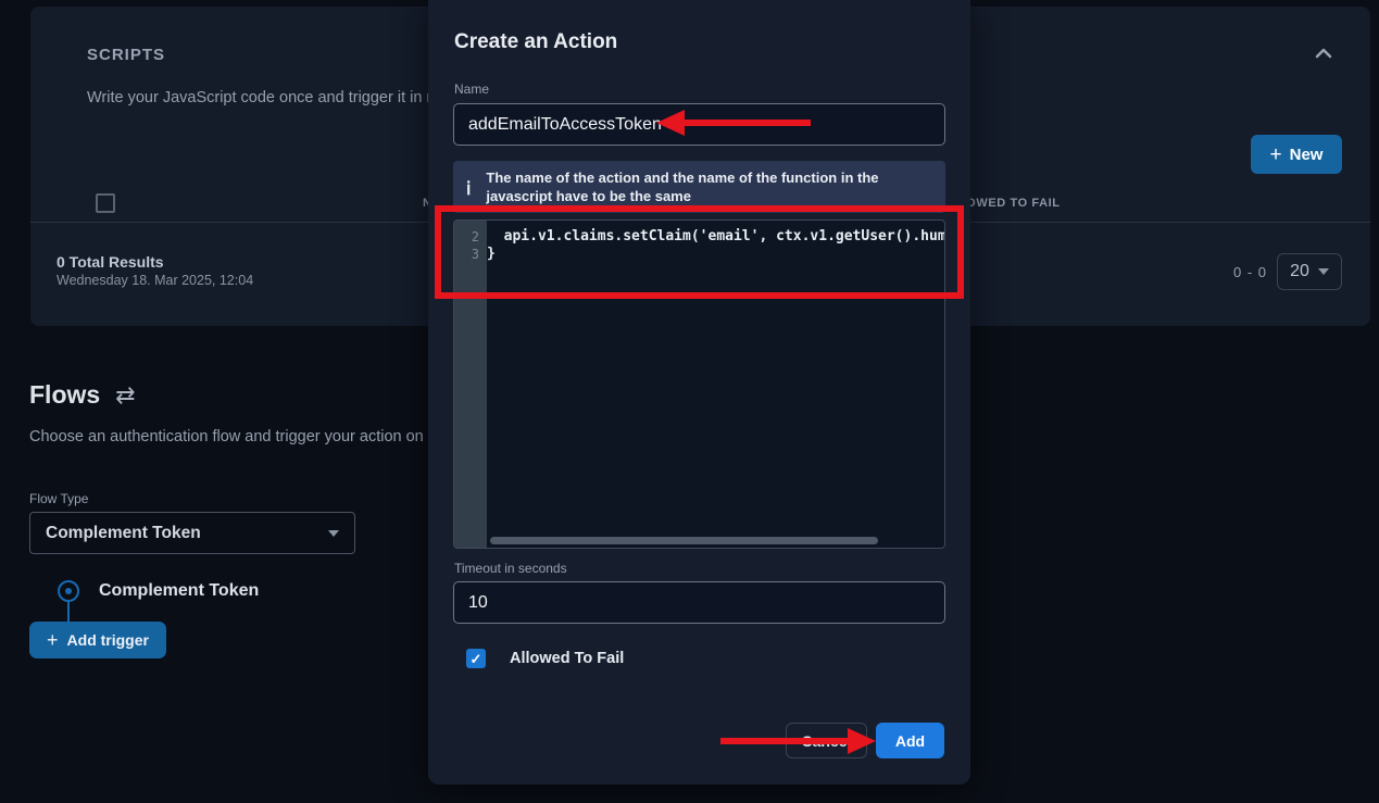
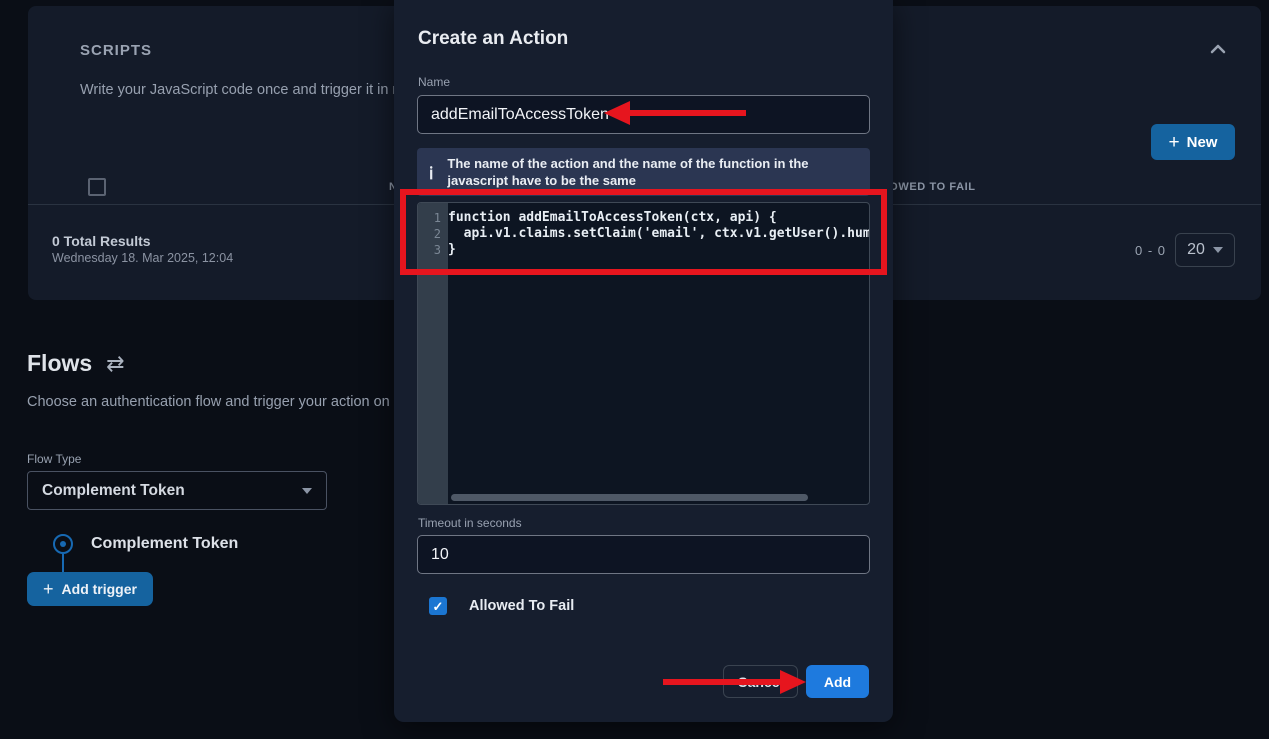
  SCRIPTS
  Write your JavaScript code once and trigger it in
  +
  New
  OWED TO FAIL
  0 Total Results
  Wednesday 18. Mar 2025, 12:04
  0 - 0
  20
  Flows
  ⇄
  Choose an authentication flow and trigger your action on
  Flow Type
  Complement Token
  Complement Token
  +
  Add trigger
  Create an Action
  Name
  addEmailToAccessToken
  ℹ
  The name of the action and the name of the function in the
  javascript have to be the same
+ 1
+ function addEmailToAccessToken(ctx, api) {
  2
  api.v1.claims.setClaim('email', ctx.v1.getUser().hum
  3
  }
  Timeout in seconds
  10
  ✓
  Allowed To Fail
  Add
